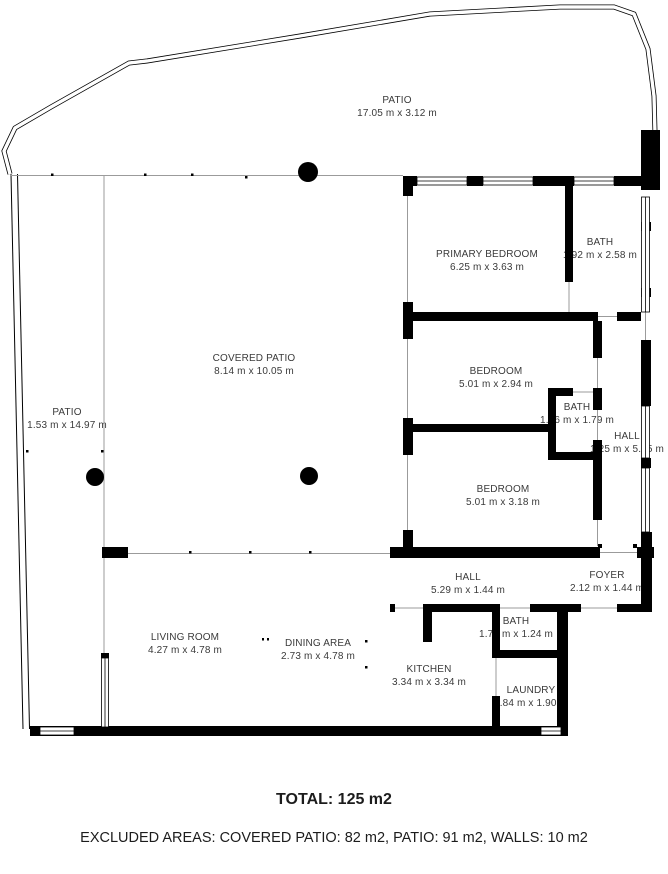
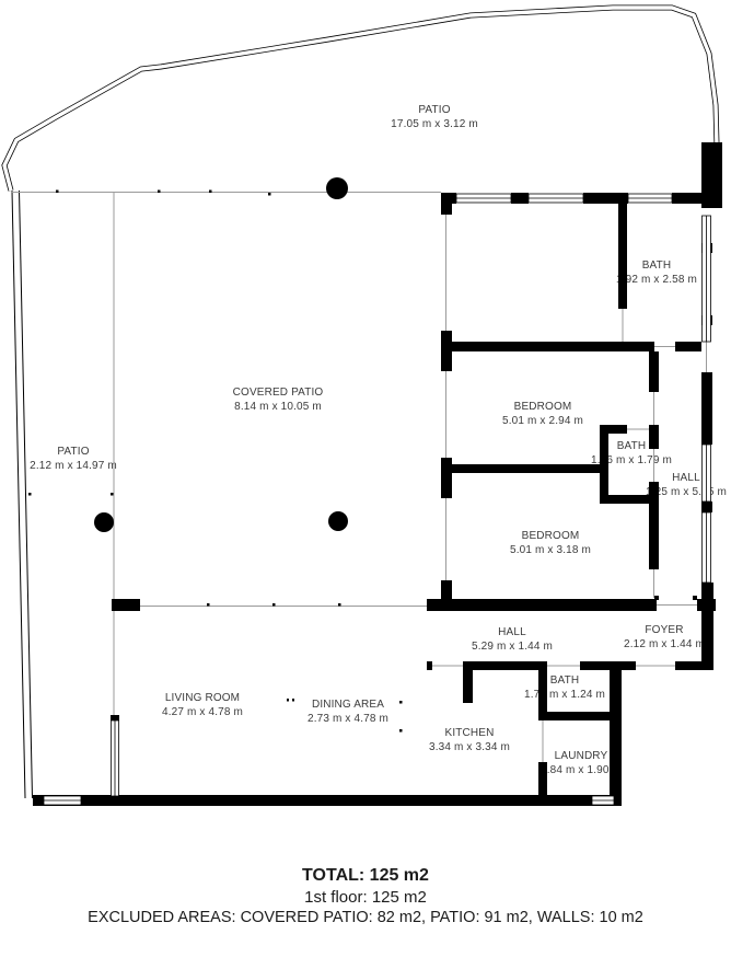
  PATIO
  17.05 m x 3.12 m
  PATIO
- 1.53 m x 14.97 m
+ 2.12 m x 14.97 m
  COVERED PATIO
  8.14 m x 10.05 m
- PRIMARY BEDROOM
- 6.25 m x 3.63 m
  BATH
  92 m x 2.58 m
  BEDROOM
  5.01 m x 2.94 m
  BATH
  1.6 m x 1.79 m
  HALL
  BEDROOM
  5.01 m x 3.18 m
  HALL
  5.29 m x 1.44 m
  FOYER
  2.12 m x 1.44 m
  LIVING ROOM
  4.27 m x 4.78 m
  DINING AREA
  2.73 m x 4.78 m
  KITCHEN
  3.34 m x 3.34 m
  BATH
  1.7 m x 1.24 m
  LAUNDRY
  .84 m x 1.90
  TOTAL: 125 m2
+ 1st floor: 125 m2
  EXCLUDED AREAS: COVERED PATIO: 82 m2, PATIO: 91 m2, WALLS: 10 m2
